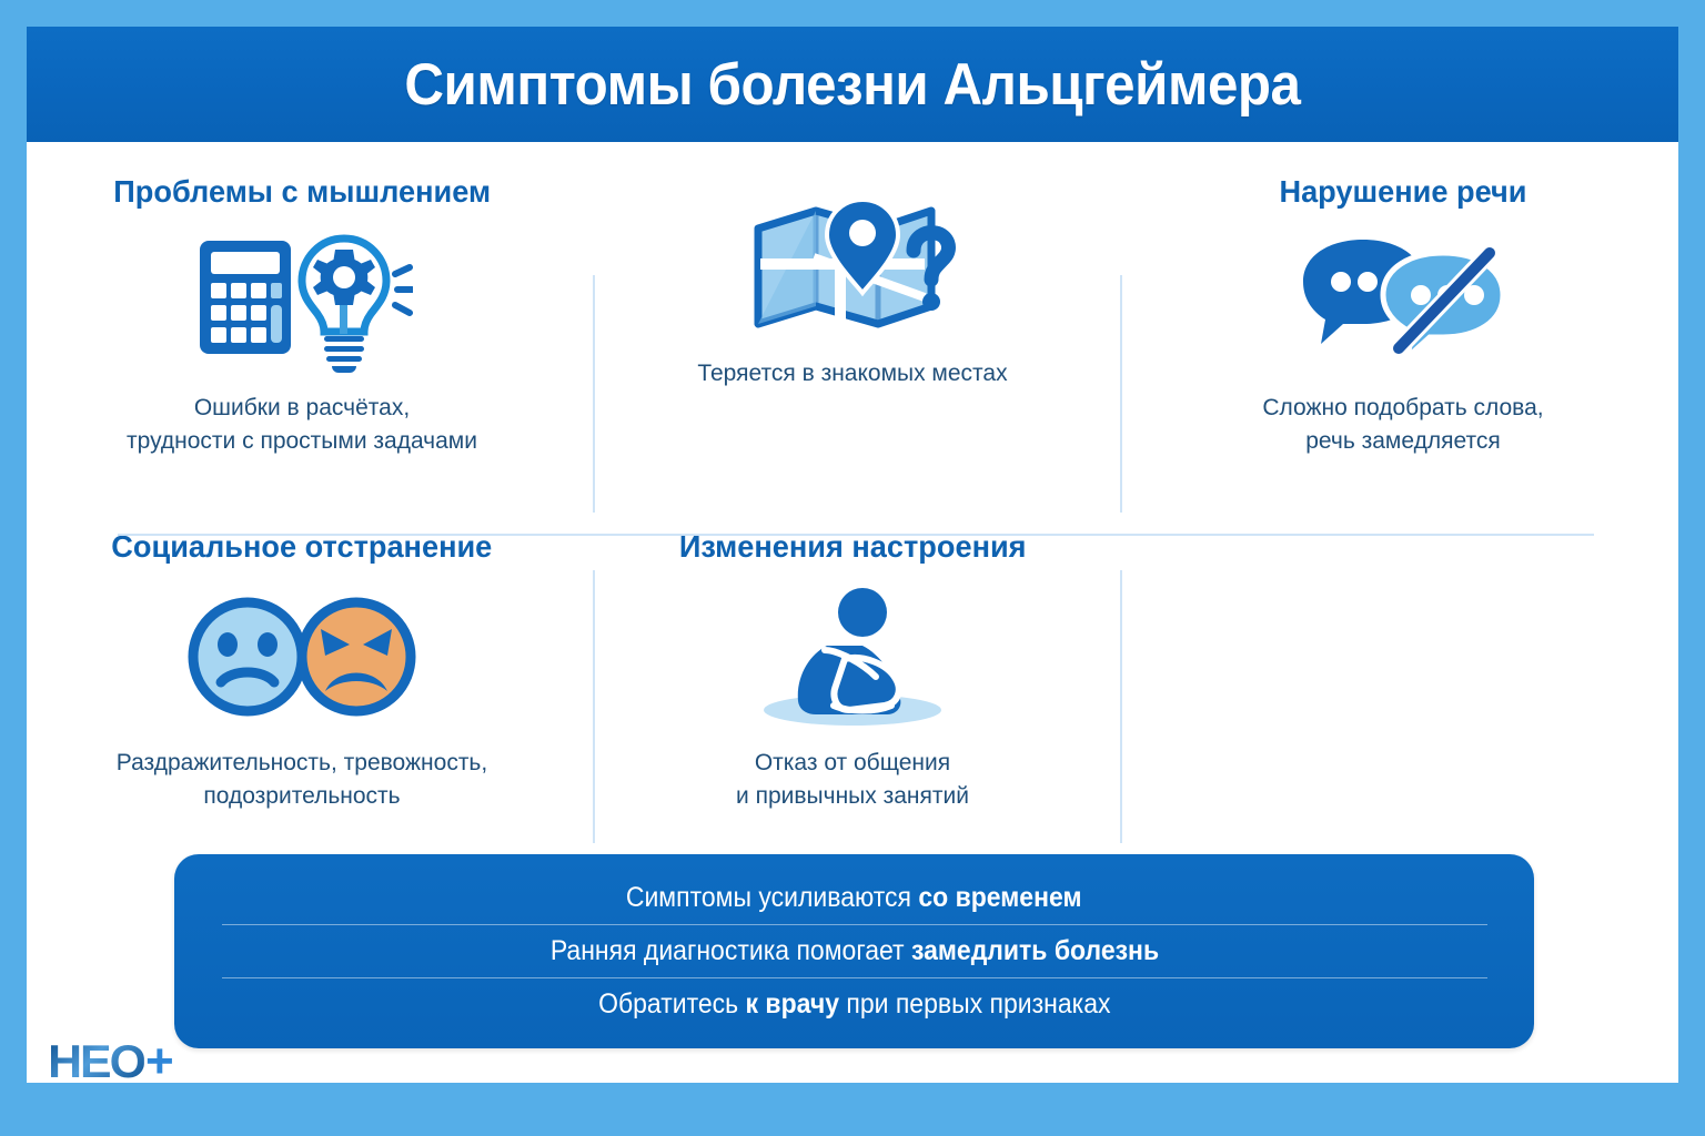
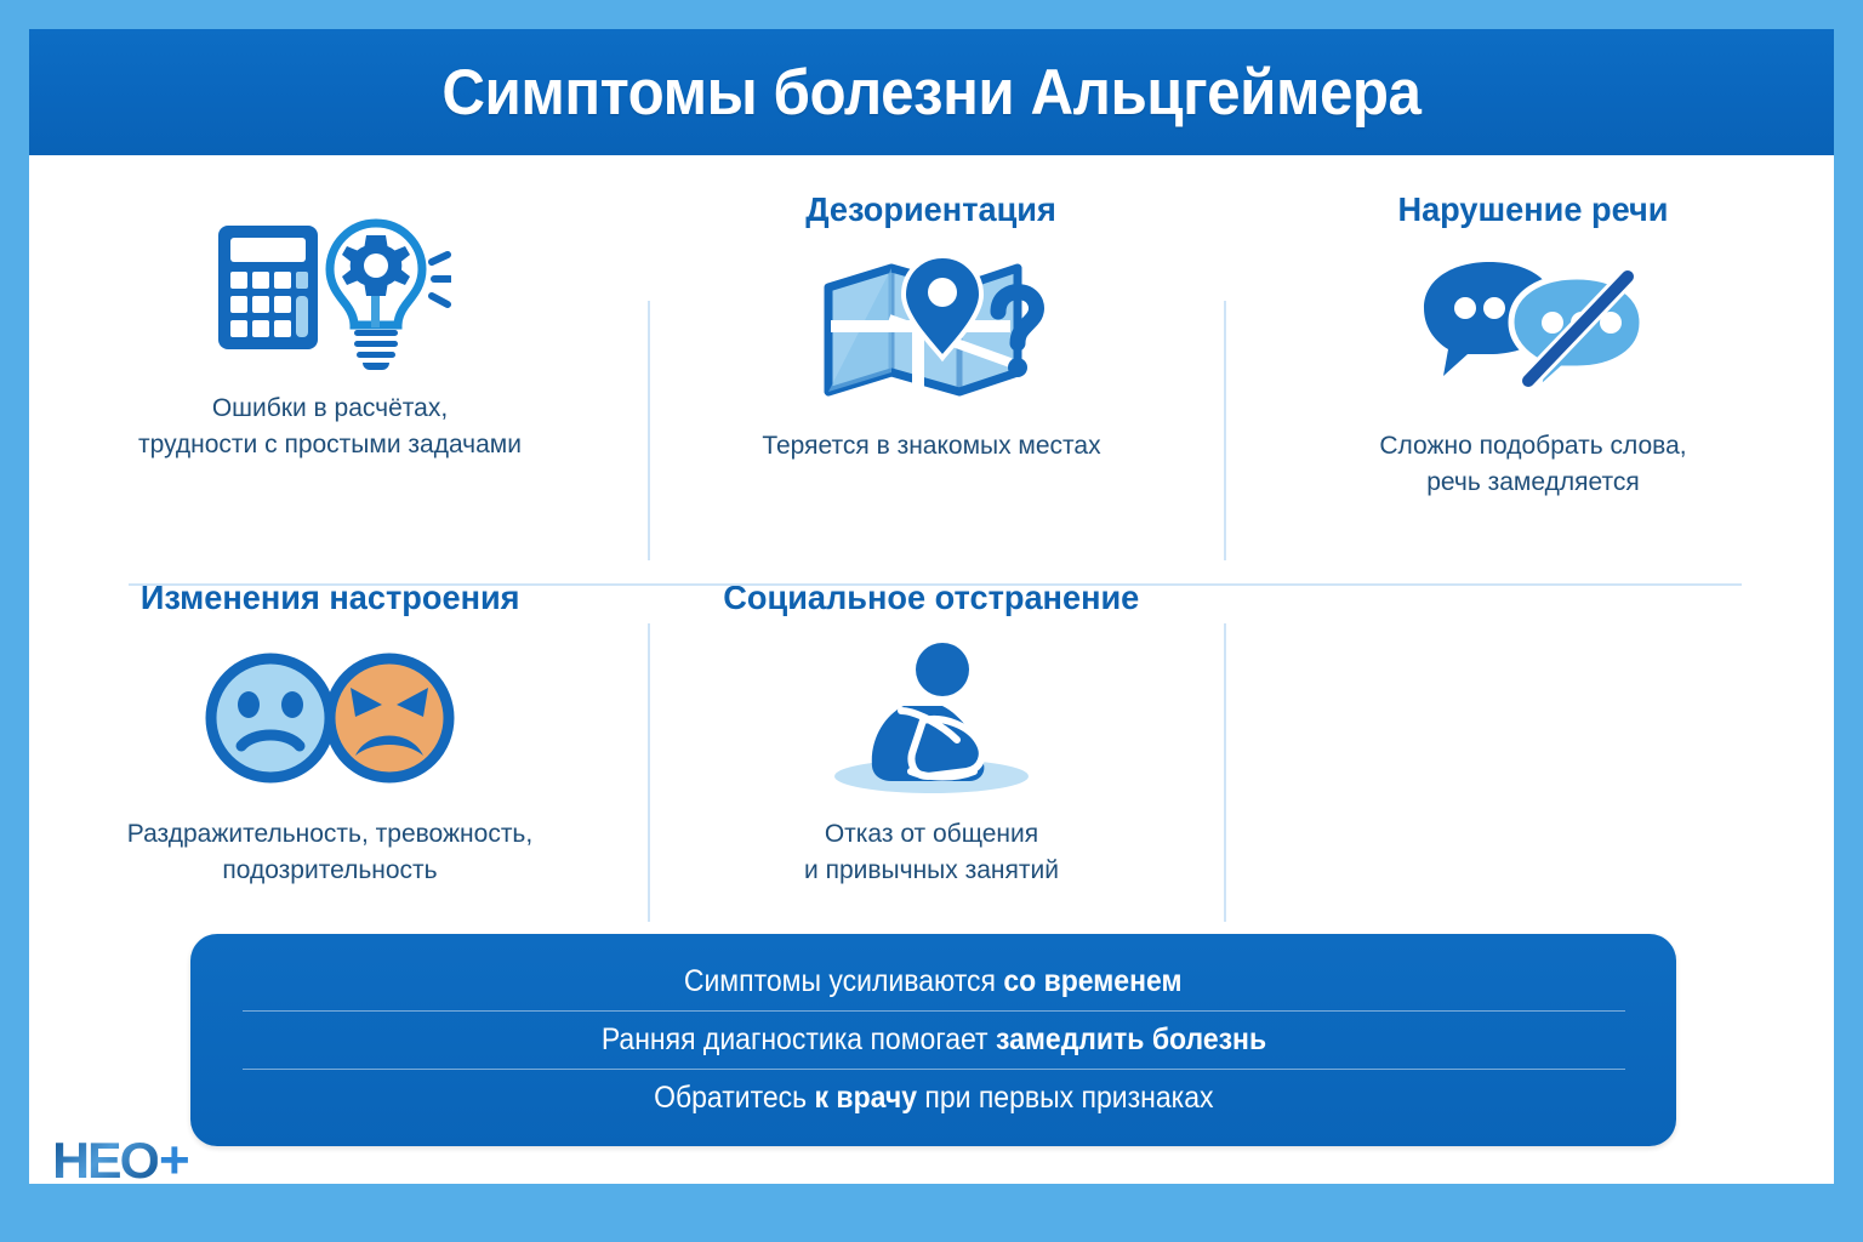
  Симптомы болезни Альцгеймера
- Проблемы с мышлением
  Ошибки в расчётах,
  трудности с простыми задачами
+ Дезориентация
  Теряется в знакомых местах
  Нарушение речи
  Сложно подобрать слова,
  речь замедляется
- Социальное отстранение
+ Изменения настроения
  Раздражительность, тревожность,
  подозрительность
- Изменения настроения
+ Социальное отстранение
  Отказ от общения
  и привычных занятий
  Симптомы усиливаются со временем
  Ранняя диагностика помогает замедлить болезнь
  Обратитесь к врачу при первых признаках
  НЕО
  +
